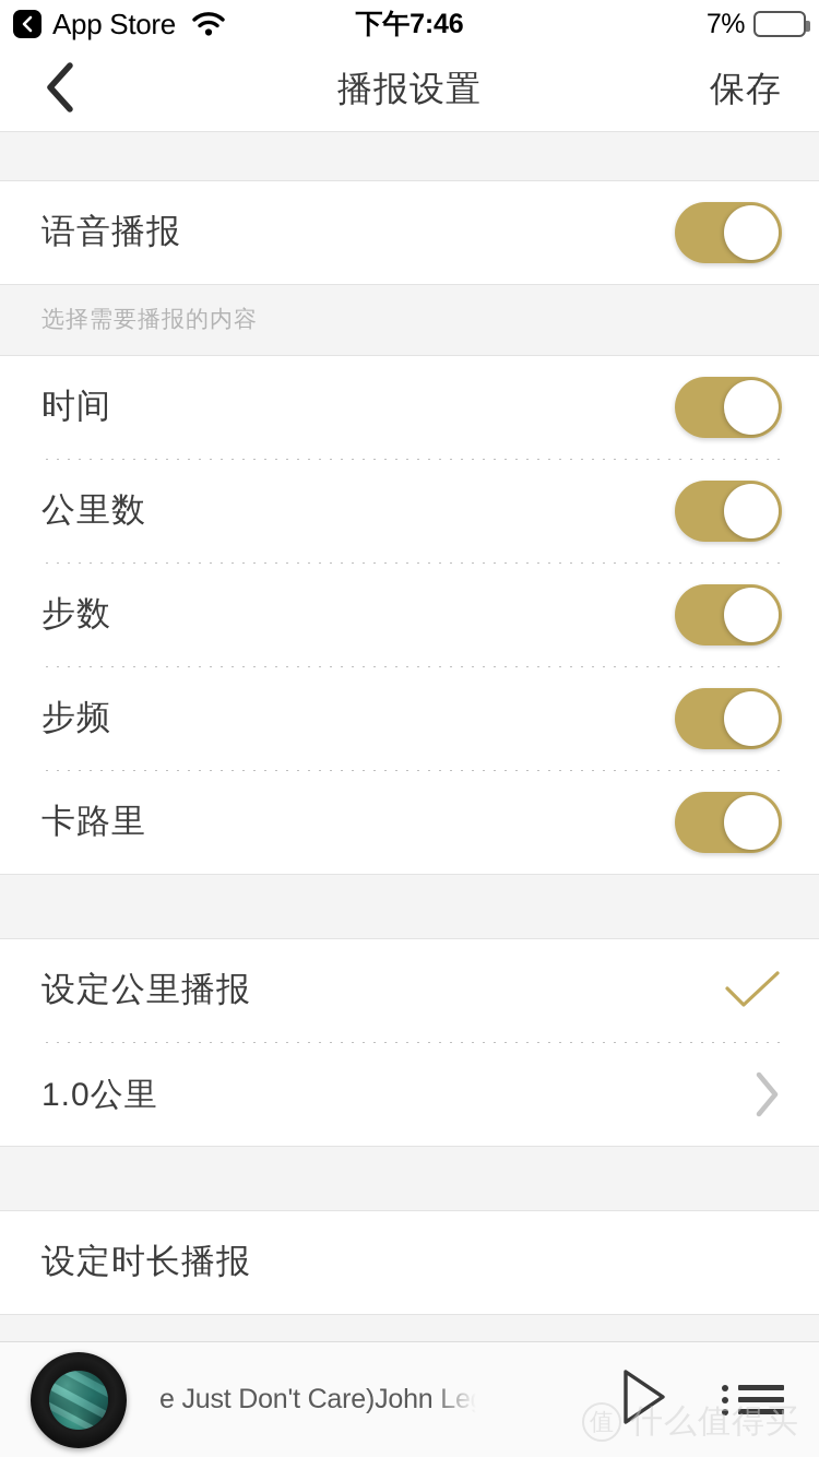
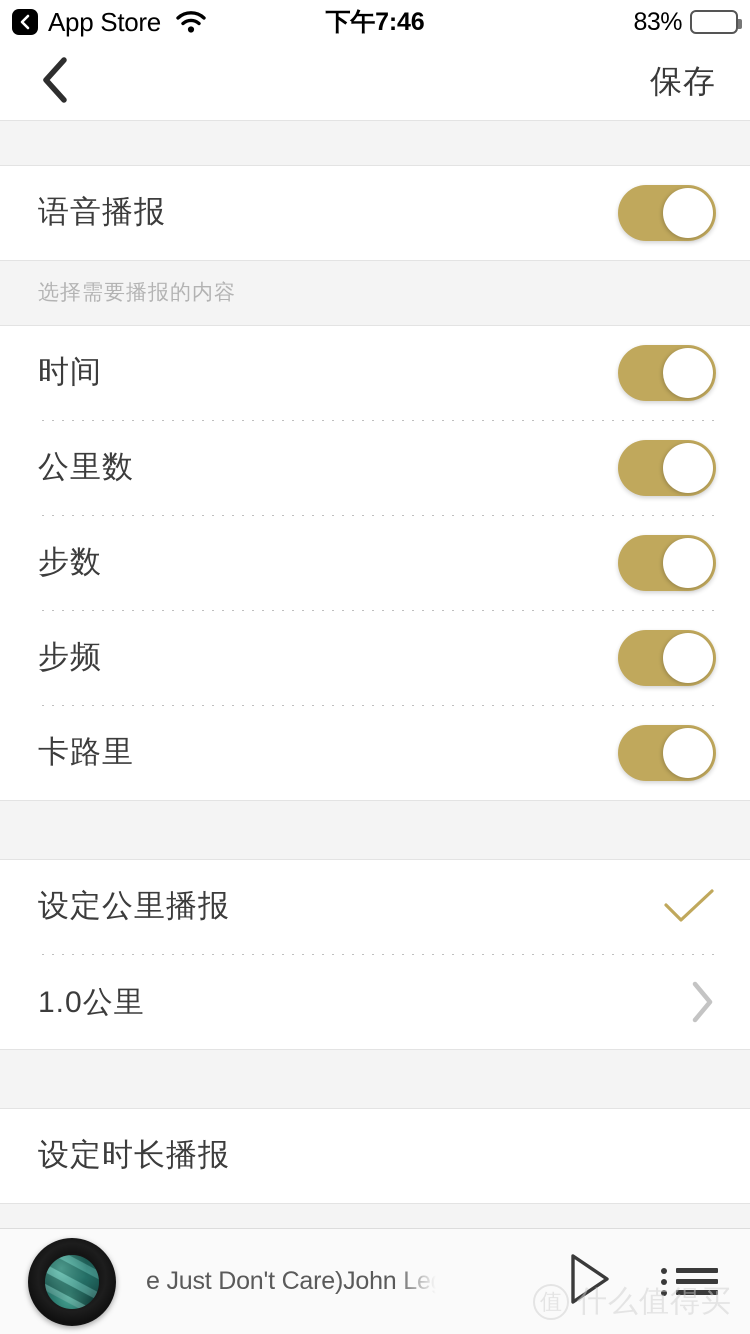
  App Store
  下午7:46
- 7%
+ 83%
- 播报设置
  保存
  语音播报
  选择需要播报的内容
  时间
  公里数
  步数
  步频
  卡路里
  设定公里播报
  1.0公里
  设定时长播报
  什么值得买
